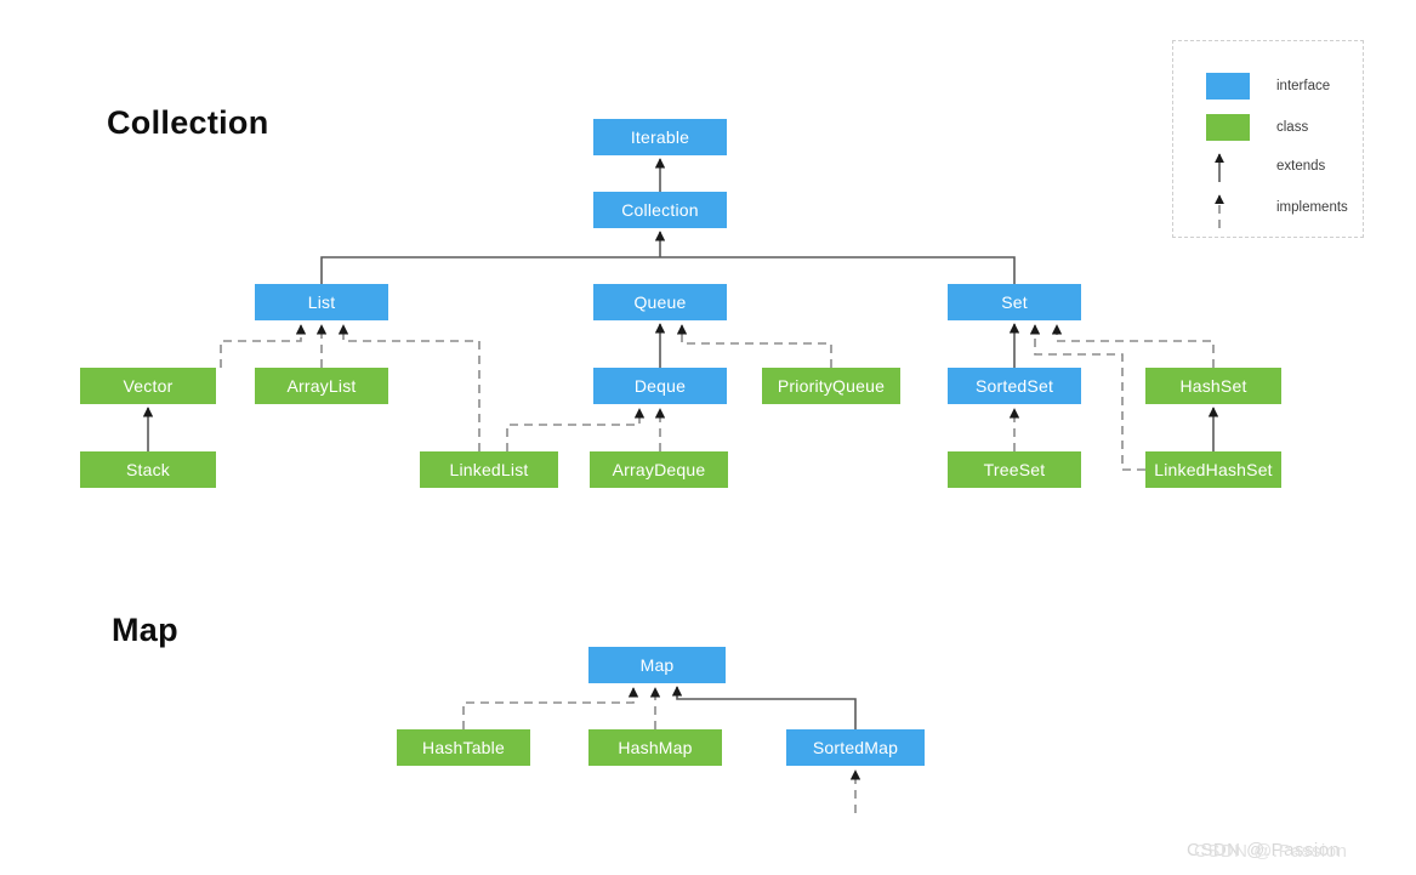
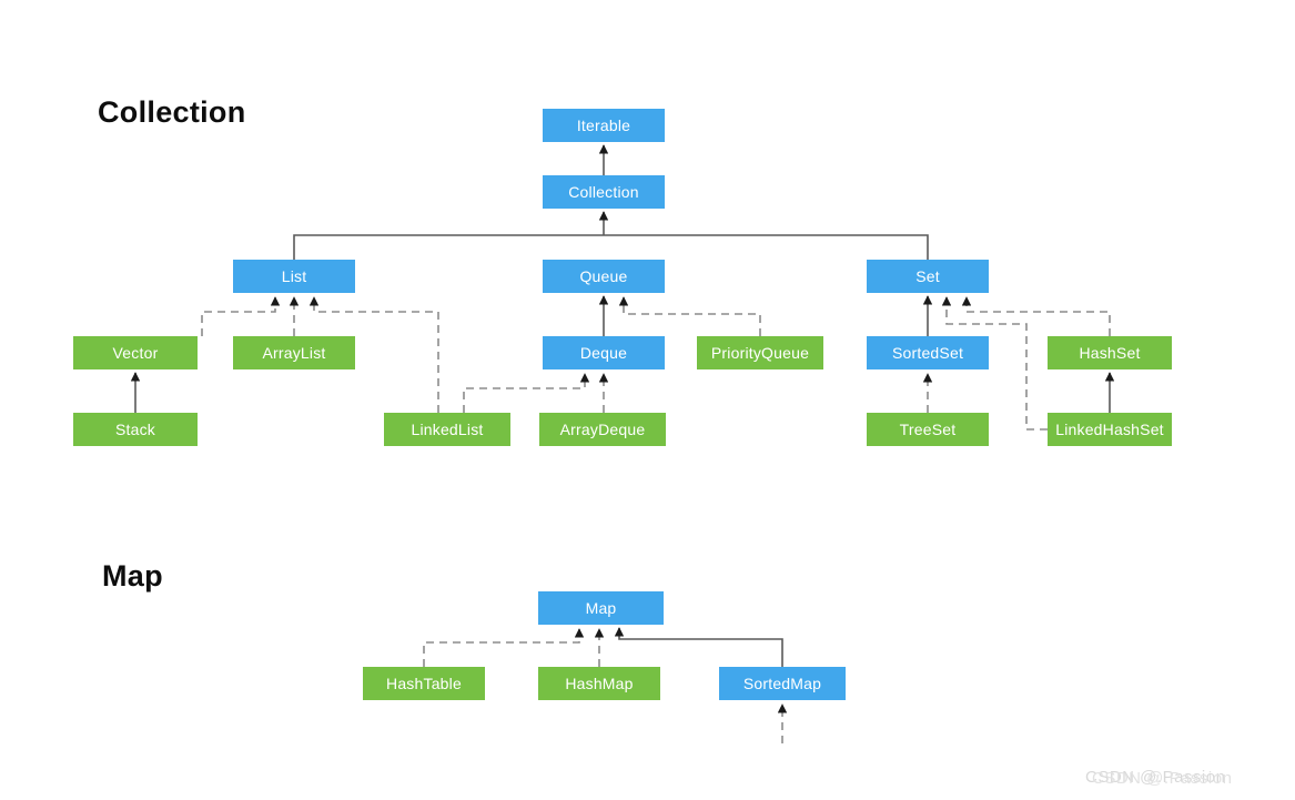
  Collection
  Map
  Iterable
  Collection
  List
  Queue
  Set
  Vector
  ArrayList
  Deque
  PriorityQueue
  SortedSet
  HashSet
  Stack
  LinkedList
  ArrayDeque
  TreeSet
  LinkedHashSet
  Map
  HashTable
  HashMap
  SortedMap
- interface
- class
- extends
- implements
  CSDN @.Passion
  CSDN @.Passion
